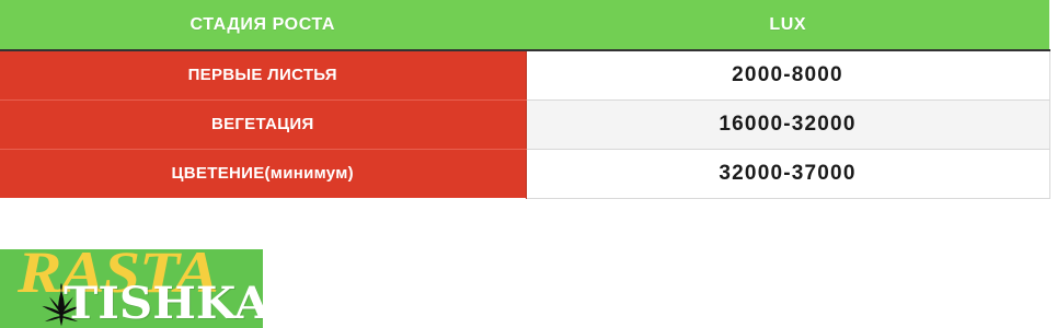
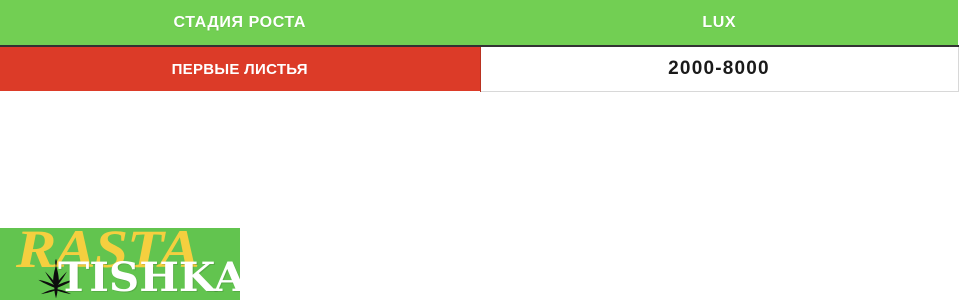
  СТАДИЯ РОСТА	LUX
  ПЕРВЫЕ ЛИСТЬЯ	2000-8000
- ВЕГЕТАЦИЯ	16000-32000
- ЦВЕТЕНИЕ(минимум)	32000-37000
  RASTA
  TISHKA
